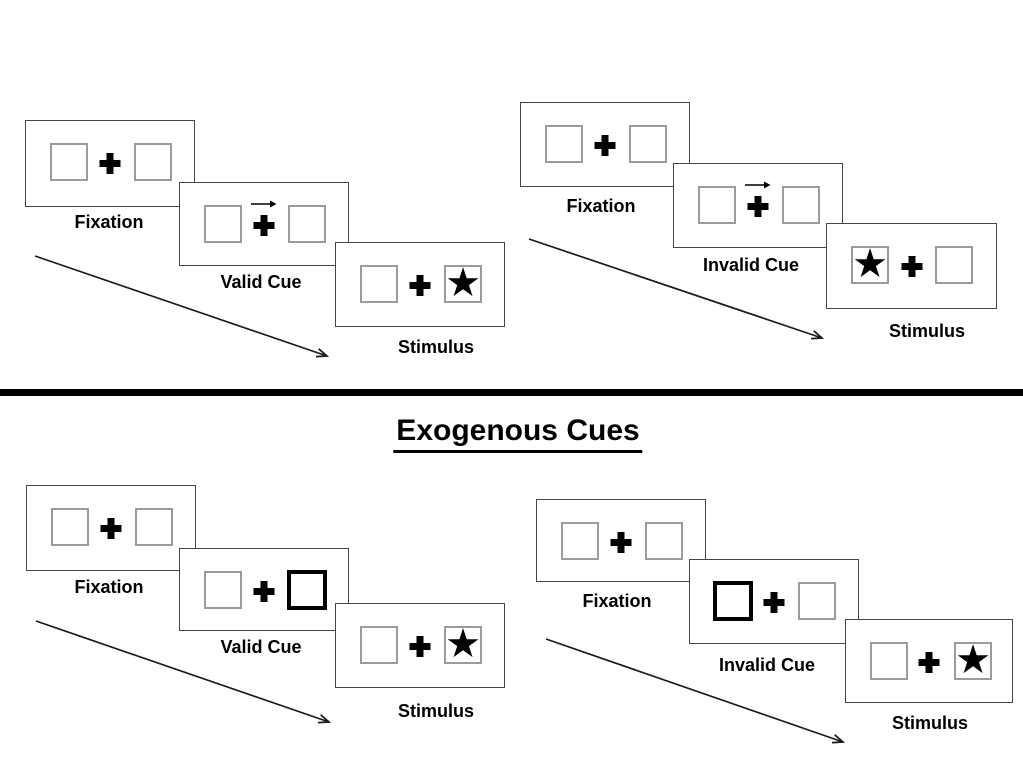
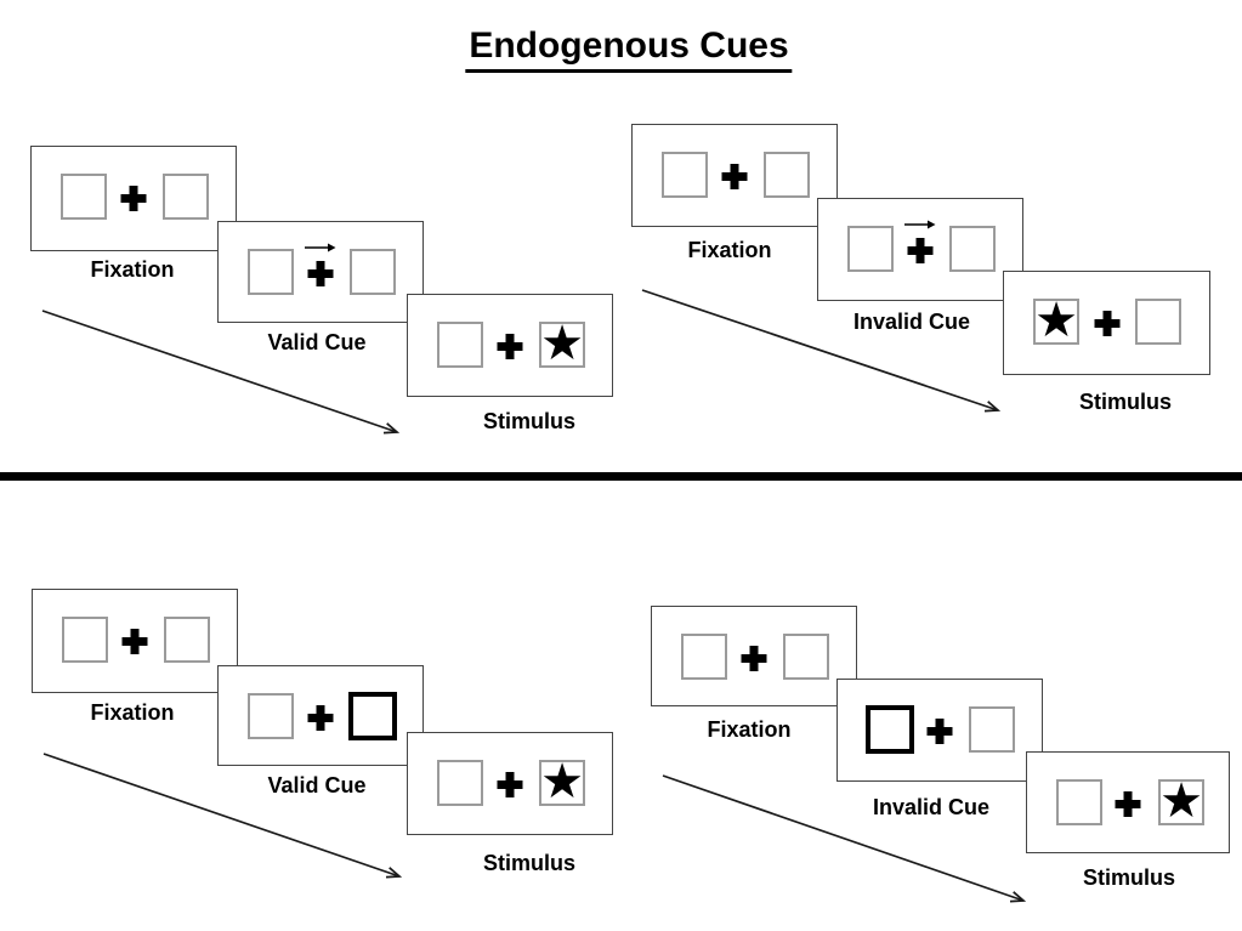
+ Endogenous Cues
  Fixation
  Valid Cue
  ★
  Stimulus
  Fixation
  Invalid Cue
  ★
  Stimulus
- Exogenous Cues
  Fixation
  Valid Cue
  ★
  Stimulus
  Fixation
  Invalid Cue
  ★
  Stimulus
